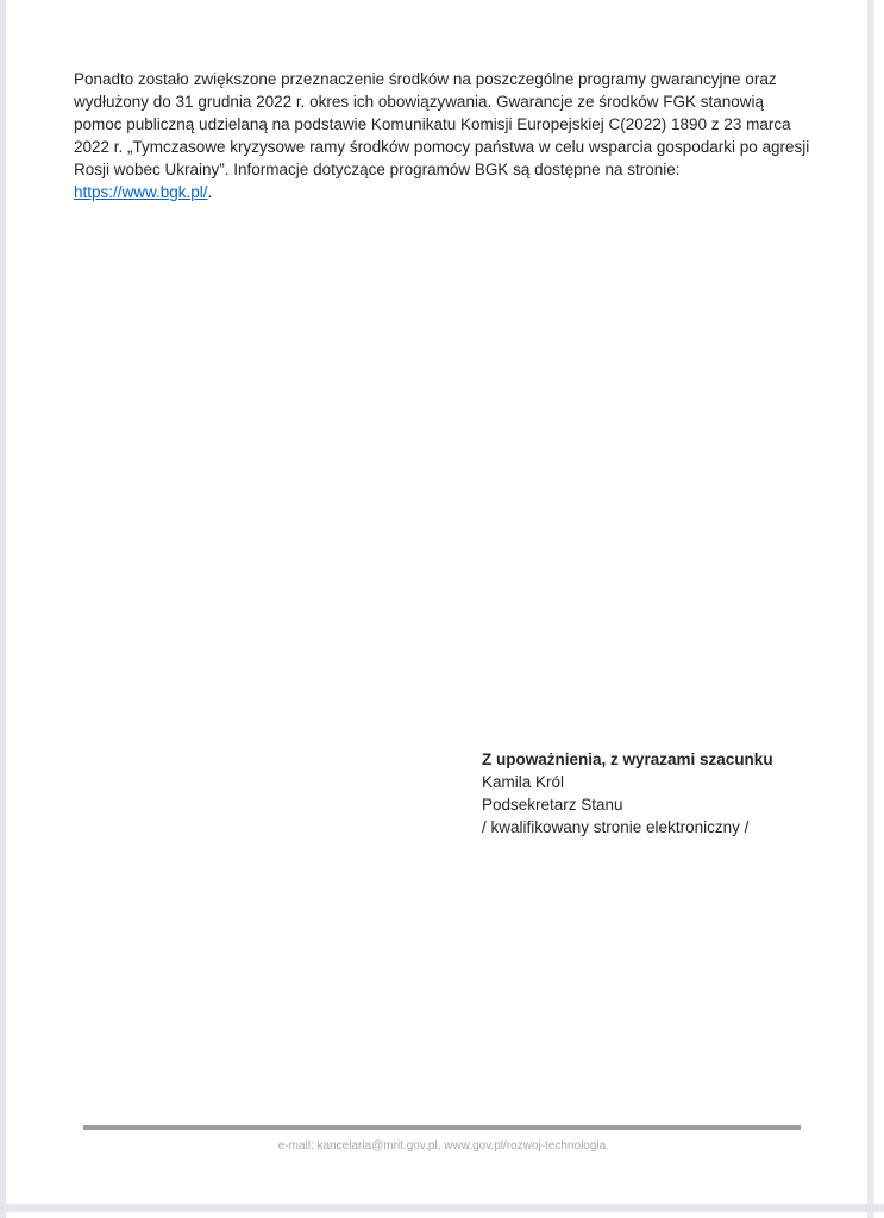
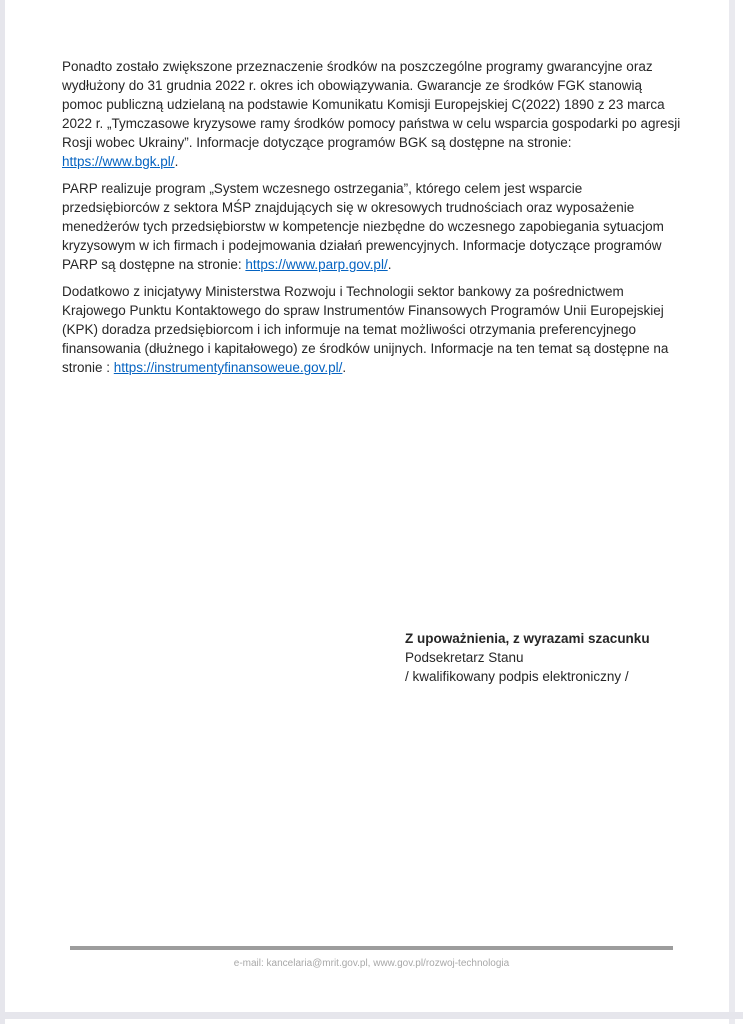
  Ponadto zostało zwiększone przeznaczenie środków na poszczególne programy gwarancyjne oraz wydłużony do 31 grudnia 2022 r. okres ich obowiązywania. Gwarancje ze środków FGK stanowią pomoc publiczną udzielaną na podstawie Komunikatu Komisji Europejskiej C(2022) 1890 z 23 marca 2022 r. „Tymczasowe kryzysowe ramy środków pomocy państwa w celu wsparcia gospodarki po agresji Rosji wobec Ukrainy”. Informacje dotyczące programów BGK są dostępne na stronie: https://www.bgk.pl/.
+ PARP realizuje program „System wczesnego ostrzegania”, którego celem jest wsparcie przedsiębiorców z sektora MŚP znajdujących się w okresowych trudnościach oraz wyposażenie menedżerów tych przedsiębiorstw w kompetencje niezbędne do wczesnego zapobiegania sytuacjom kryzysowym w ich firmach i podejmowania działań prewencyjnych. Informacje dotyczące programów PARP są dostępne na stronie: https://www.parp.gov.pl/.
+ Dodatkowo z inicjatywy Ministerstwa Rozwoju i Technologii sektor bankowy za pośrednictwem Krajowego Punktu Kontaktowego do spraw Instrumentów Finansowych Programów Unii Europejskiej (KPK) doradza przedsiębiorcom i ich informuje na temat możliwości otrzymania preferencyjnego finansowania (dłużnego i kapitałowego) ze środków unijnych. Informacje na ten temat są dostępne na stronie : https://instrumentyfinansoweue.gov.pl/.
  Z upoważnienia, z wyrazami szacunku
- Kamila Król
  Podsekretarz Stanu
- / kwalifikowany stronie elektroniczny /
+ / kwalifikowany podpis elektroniczny /
  e-mail: kancelaria@mrit.gov.pl, www.gov.pl/rozwoj-technologia
